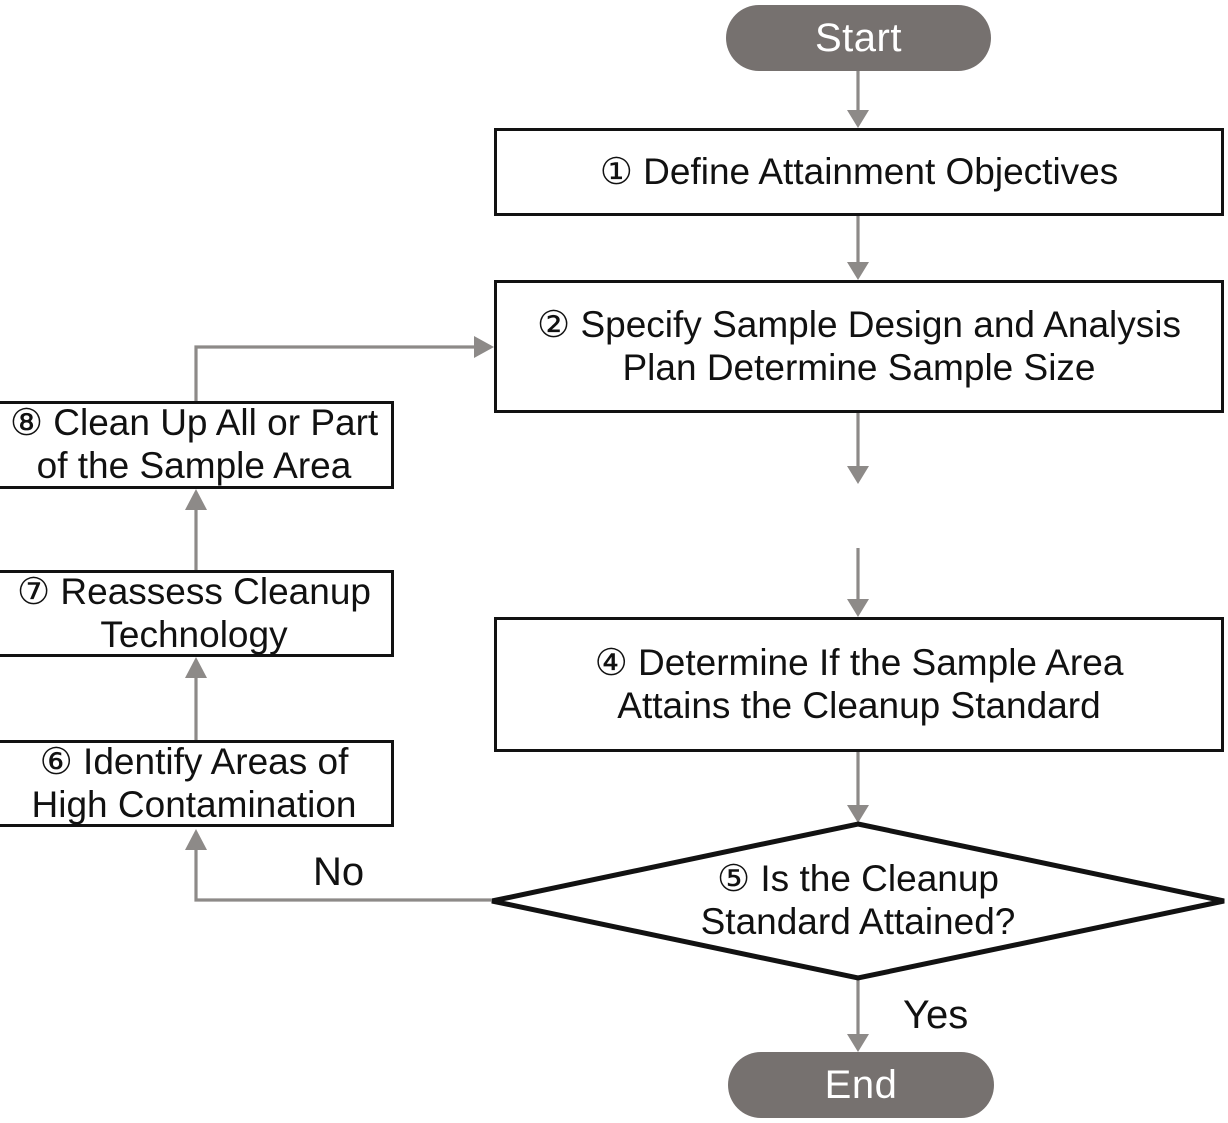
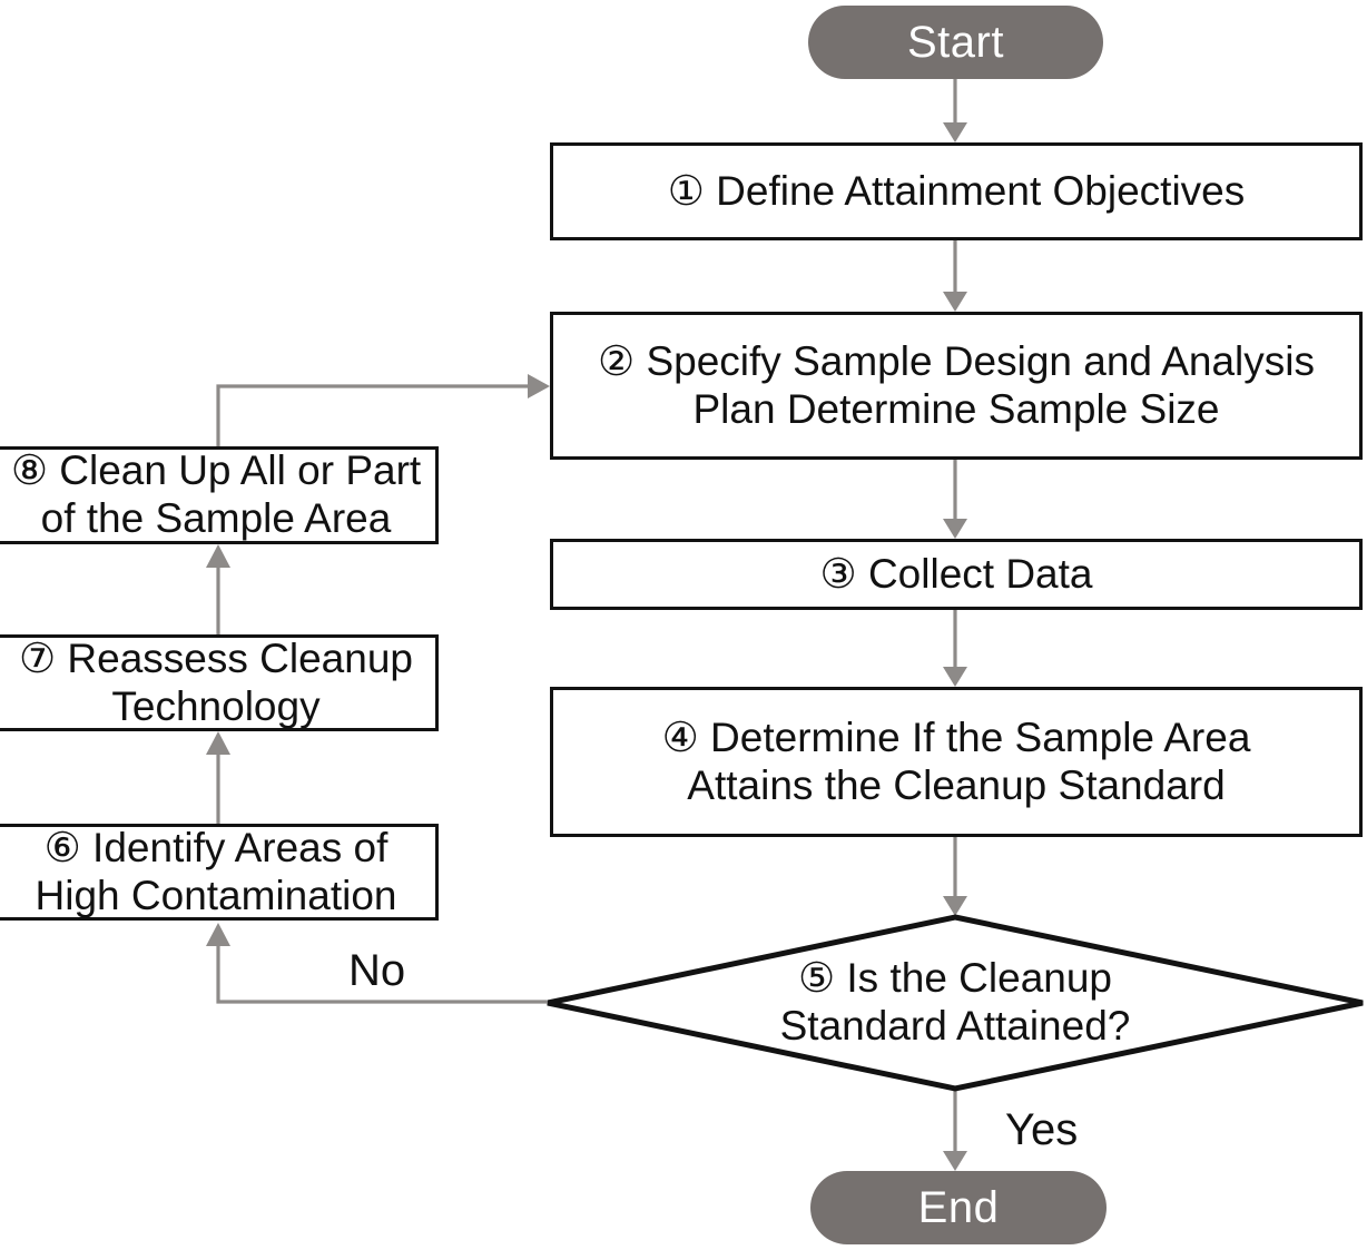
  Start
  ① Define Attainment Objectives
  ② Specify Sample Design and Analysis
  Plan Determine Sample Size
+ ③ Collect Data
  ④ Determine If the Sample Area
  Attains the Cleanup Standard
  ⑤ Is the Cleanup
  Standard Attained?
  ⑥ Identify Areas of
  High Contamination
  ⑦ Reassess Cleanup
  Technology
  ⑧ Clean Up All or Part
  of the Sample Area
  End
  No
  Yes
